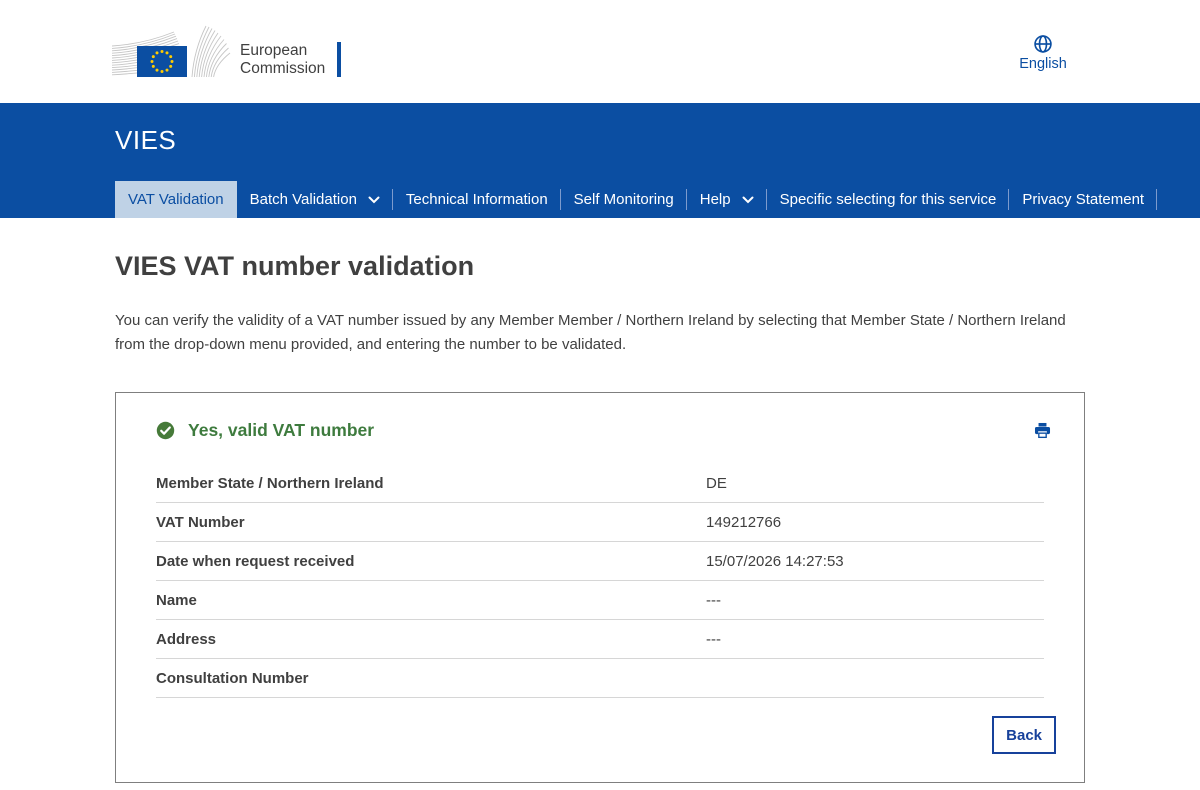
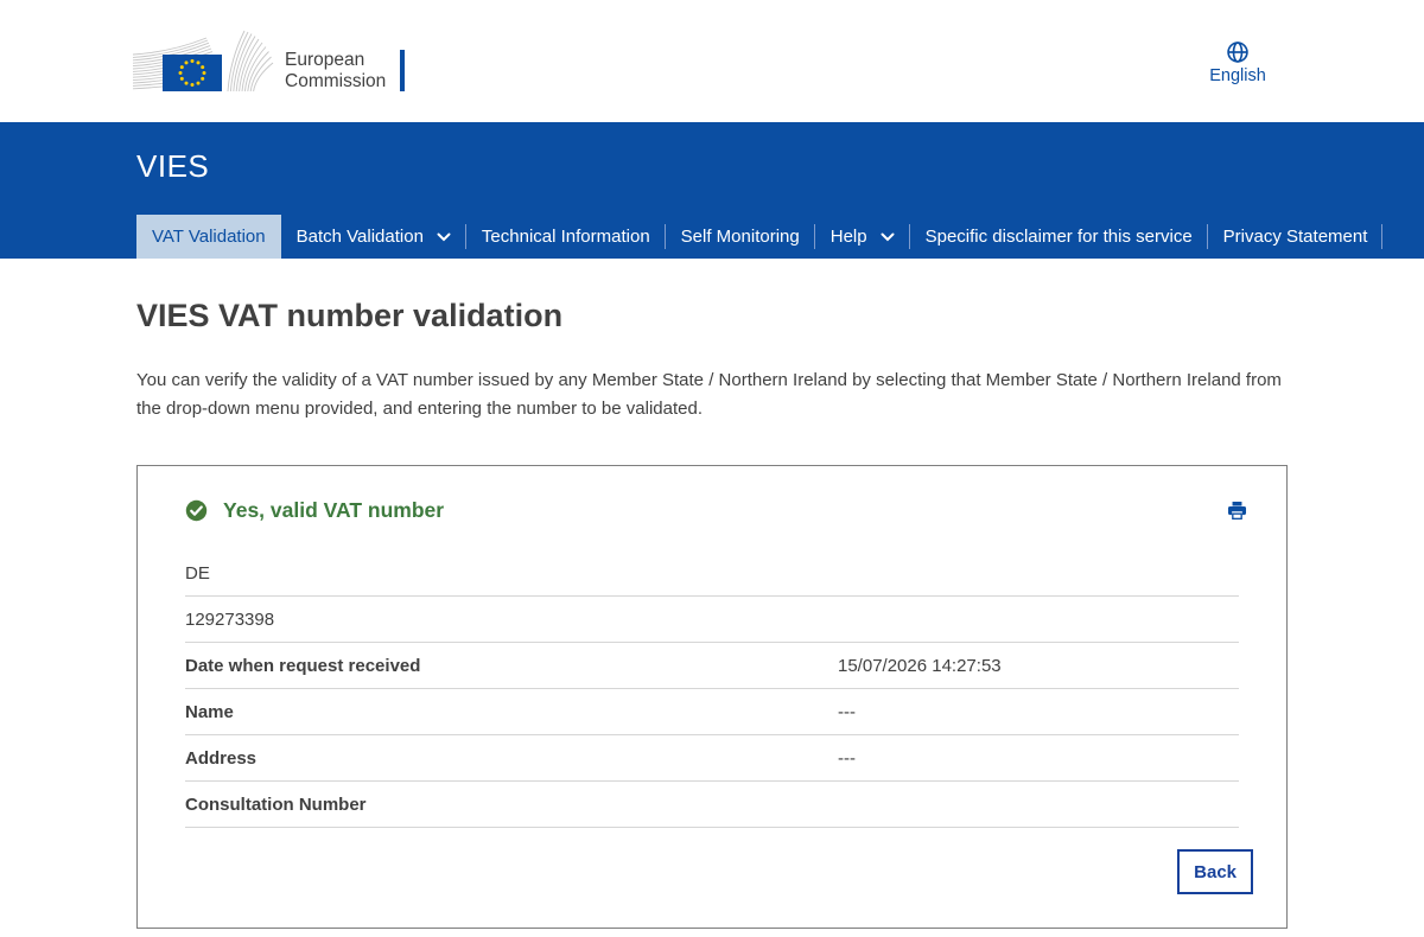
  European
  Commission
  English
  VIES
  VAT Validation
  Batch Validation
  Technical Information
  Self Monitoring
  Help
- Specific selecting for this service
+ Specific disclaimer for this service
  Privacy Statement
  VIES VAT number validation
- You can verify the validity of a VAT number issued by any Member Member / Northern Ireland by selecting that Member State / Northern Ireland from the drop-down menu provided, and entering the number to be validated.
+ You can verify the validity of a VAT number issued by any Member State / Northern Ireland by selecting that Member State / Northern Ireland from the drop-down menu provided, and entering the number to be validated.
  Yes, valid VAT number
- Member State / Northern Ireland
  DE
- VAT Number
- 149212766
+ 129273398
  Date when request received
  15/07/2026 14:27:53
  Name
  ---
  Address
  ---
  Consultation Number
  Back
